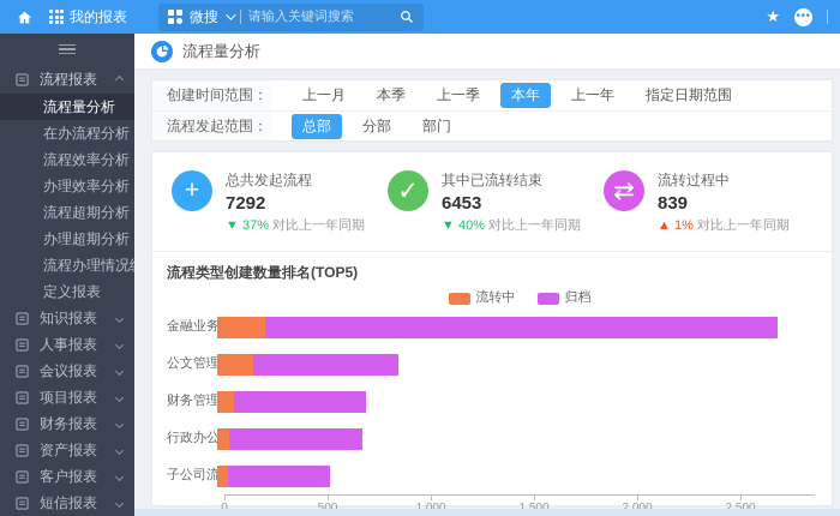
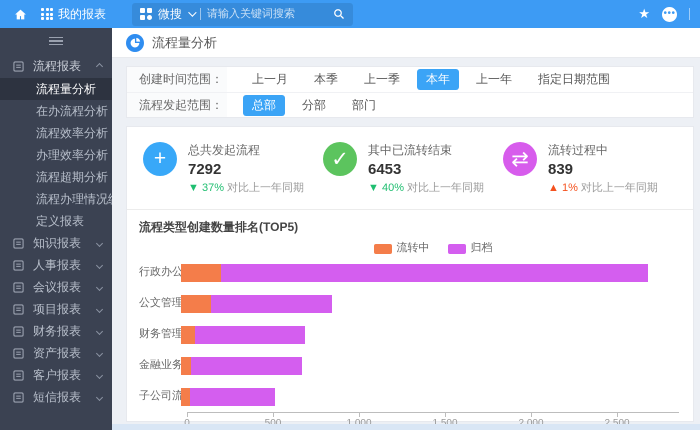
  我的报表
  微搜
  请输入关键词搜索
  ★
  •••
  流程报表
  流程量分析
  在办流程分析
  流程效率分析
  办理效率分析
  流程超期分析
- 办理超期分析
  定义报表
  知识报表
  人事报表
  会议报表
  项目报表
  财务报表
  资产报表
  客户报表
  短信报表
  流程量分析
  创建时间范围：
  上一月
  本季
  上一季
  本年
  上一年
  指定日期范围
  流程发起范围：
  总部
  分部
  部门
  +
  总共发起流程
  7292
  ▼ 37% 对比上一年同期
  ✓
  其中已流转结束
  6453
  ▼ 40% 对比上一年同期
  ⇄
  流转过程中
  839
  ▲ 1% 对比上一年同期
  流程类型创建数量排名(TOP5)
  流转中
  归档
- 金融业务
+ 行政办公
  公文管理
  财务管理
- 行政办公
+ 金融业务
  子公司流
